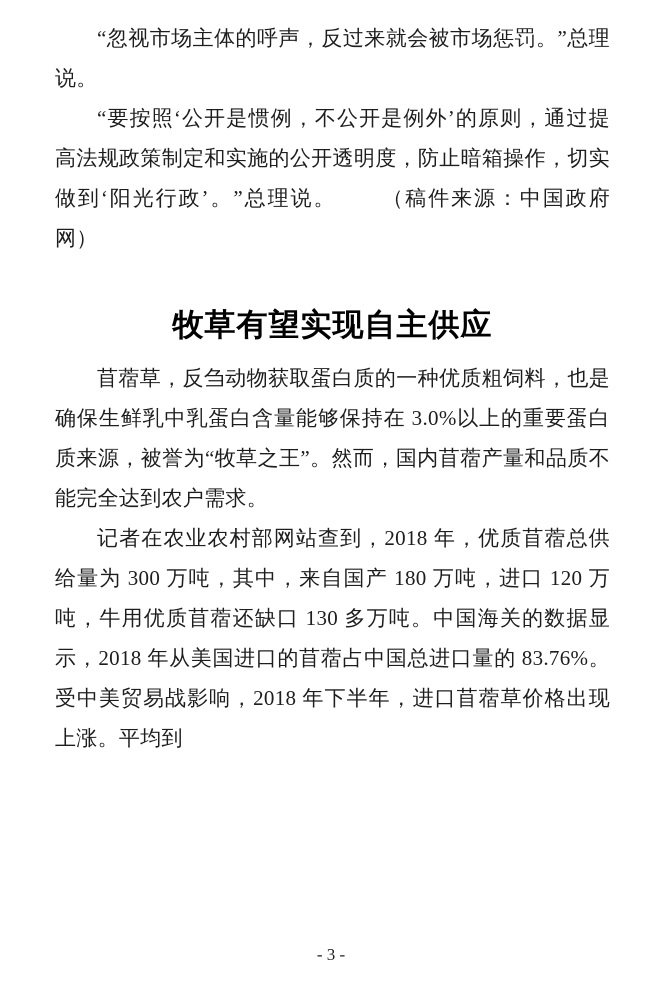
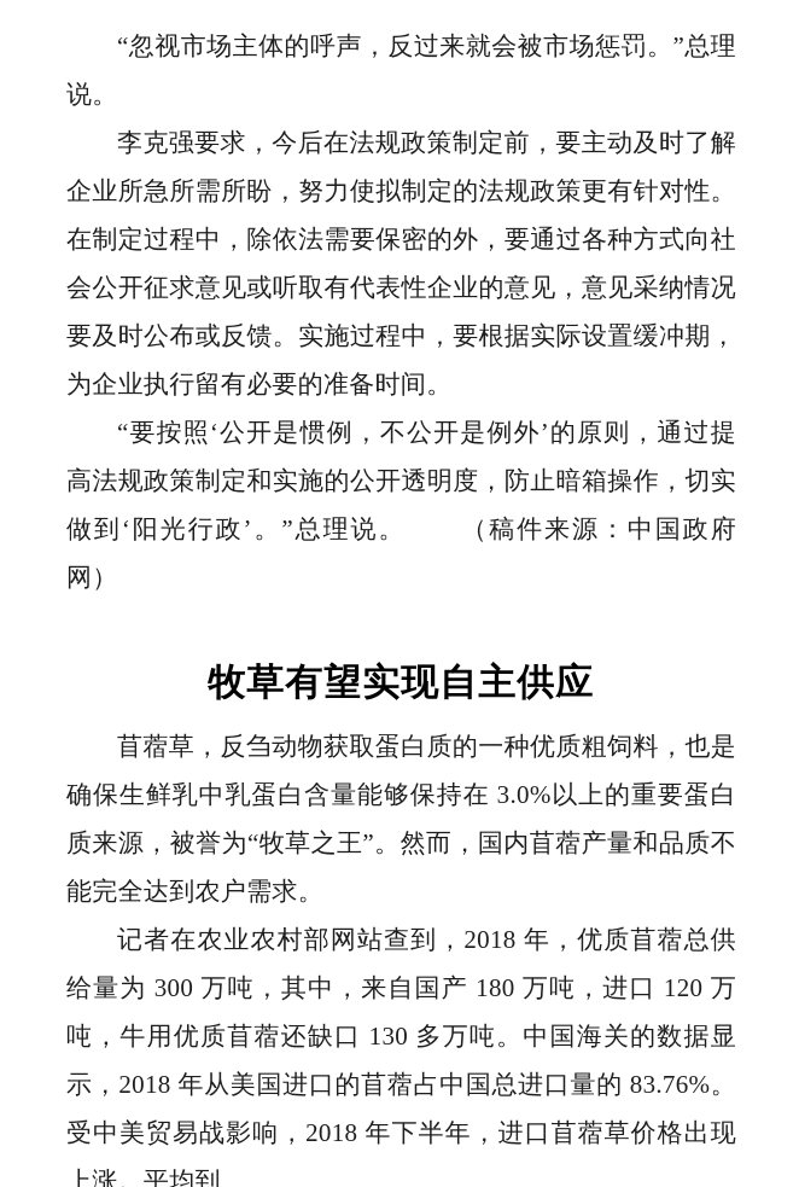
  “忽视市场主体的呼声，反过来就会被市场惩罚。”总理说。
+ 李克强要求，今后在法规政策制定前，要主动及时了解企业所急所需所盼，努力使拟制定的法规政策更有针对性。在制定过程中，除依法需要保密的外，要通过各种方式向社会公开征求意见或听取有代表性企业的意见，意见采纳情况要及时公布或反馈。实施过程中，要根据实际设置缓冲期，为企业执行留有必要的准备时间。
  “要按照‘公开是惯例，不公开是例外’的原则，通过提高法规政策制定和实施的公开透明度，防止暗箱操作，切实做到‘阳光行政’。”总理说。 （稿件来源：中国政府网）
  牧草有望实现自主供应
  苜蓿草，反刍动物获取蛋白质的一种优质粗饲料，也是确保生鲜乳中乳蛋白含量能够保持在 3.0%以上的重要蛋白质来源，被誉为“牧草之王”。然而，国内苜蓿产量和品质不能完全达到农户需求。
  记者在农业农村部网站查到，2018 年，优质苜蓿总供给量为 300 万吨，其中，来自国产 180 万吨，进口 120 万吨，牛用优质苜蓿还缺口 130 多万吨。中国海关的数据显示，2018 年从美国进口的苜蓿占中国总进口量的 83.76%。受中美贸易战影响，2018 年下半年，进口苜蓿草价格出现上涨。平均到
- - 3 -
